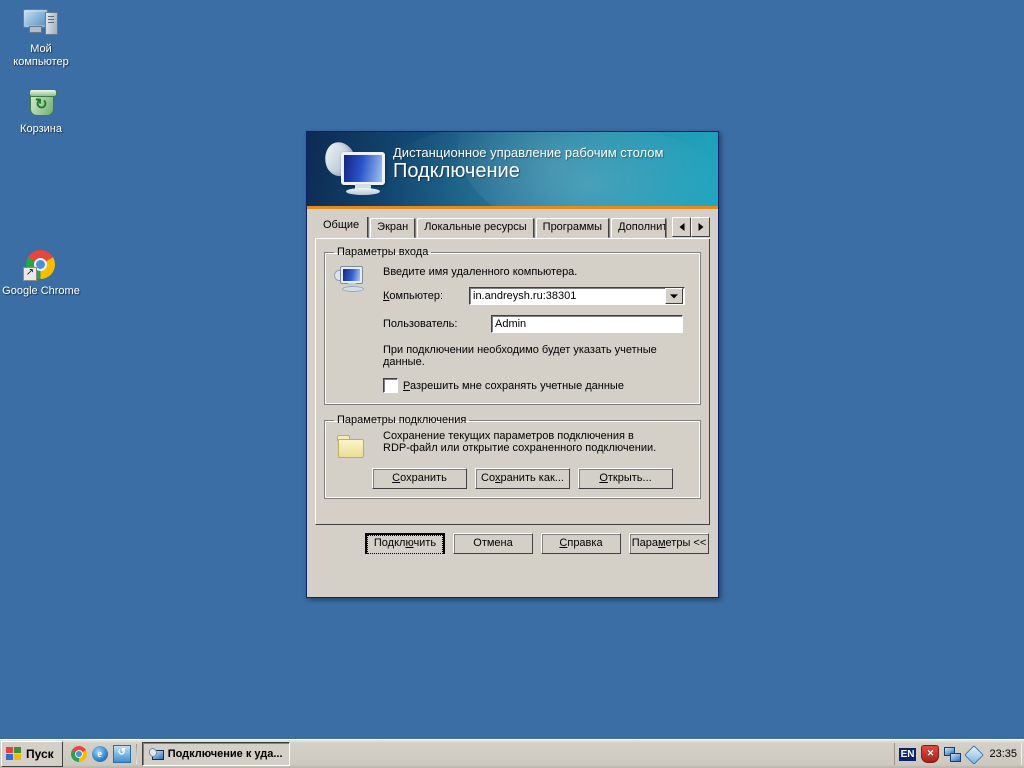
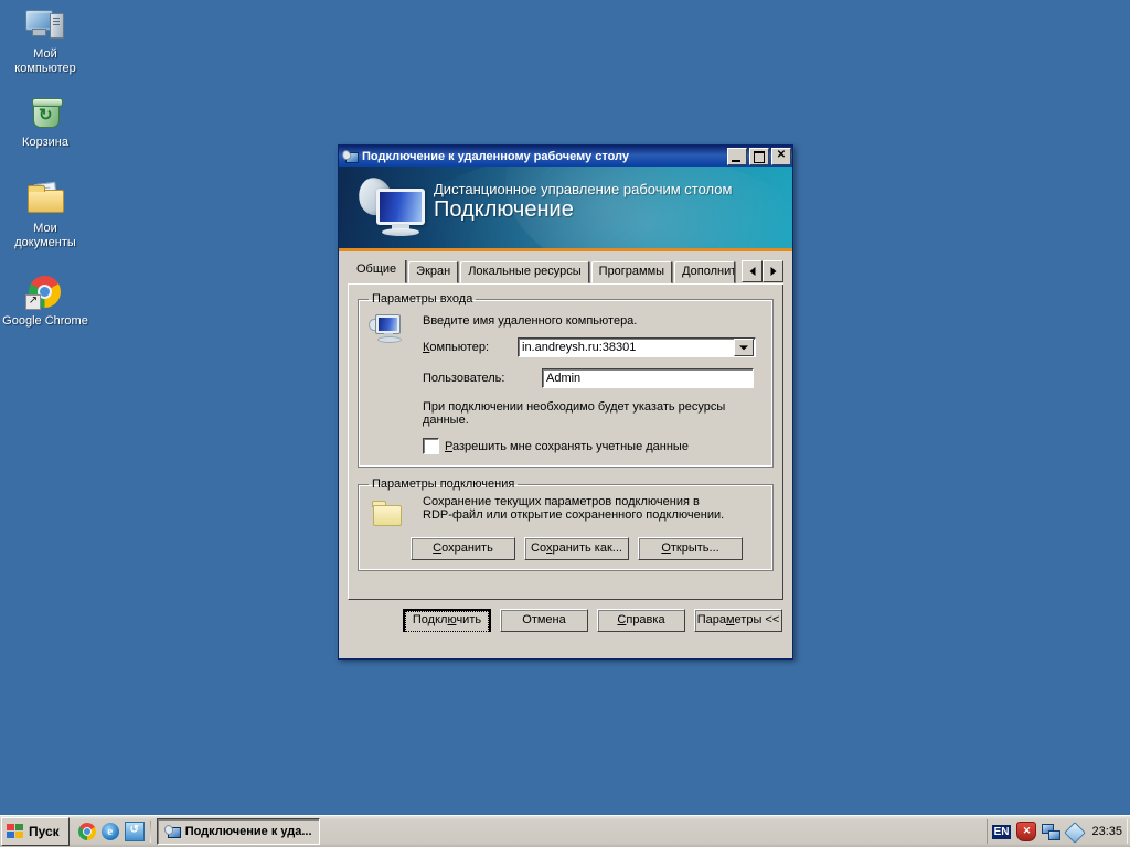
  Мой
  компьютер
  ↻
  Корзина
+ Мои
+ документы
  ↗
  Google Chrome
+ Подключение к удаленному рабочему столу
+ ✕
  Дистанционное управление рабочим столом
  Подключение
  Общие
  Экран
  Локальные ресурсы
  Программы
  Параметры входа
  Введите имя удаленного компьютера.
  Компьютер:
  in.andreysh.ru:38301
  Пользователь:
  Admin
- При подключении необходимо будет указать учетные
+ При подключении необходимо будет указать ресурсы
  данные.
  Разрешить мне сохранять учетные данные
  Параметры подключения
  Сохранение текущих параметров подключения в
  RDP-файл или открытие сохраненного подключении.
  Сохранить
  Сохранить как...
  Открыть...
  Подключить
  Отмена
  Справка
  Параметры <<
  Пуск
  e
  ↺
  Подключение к уда...
  EN
  23:35
